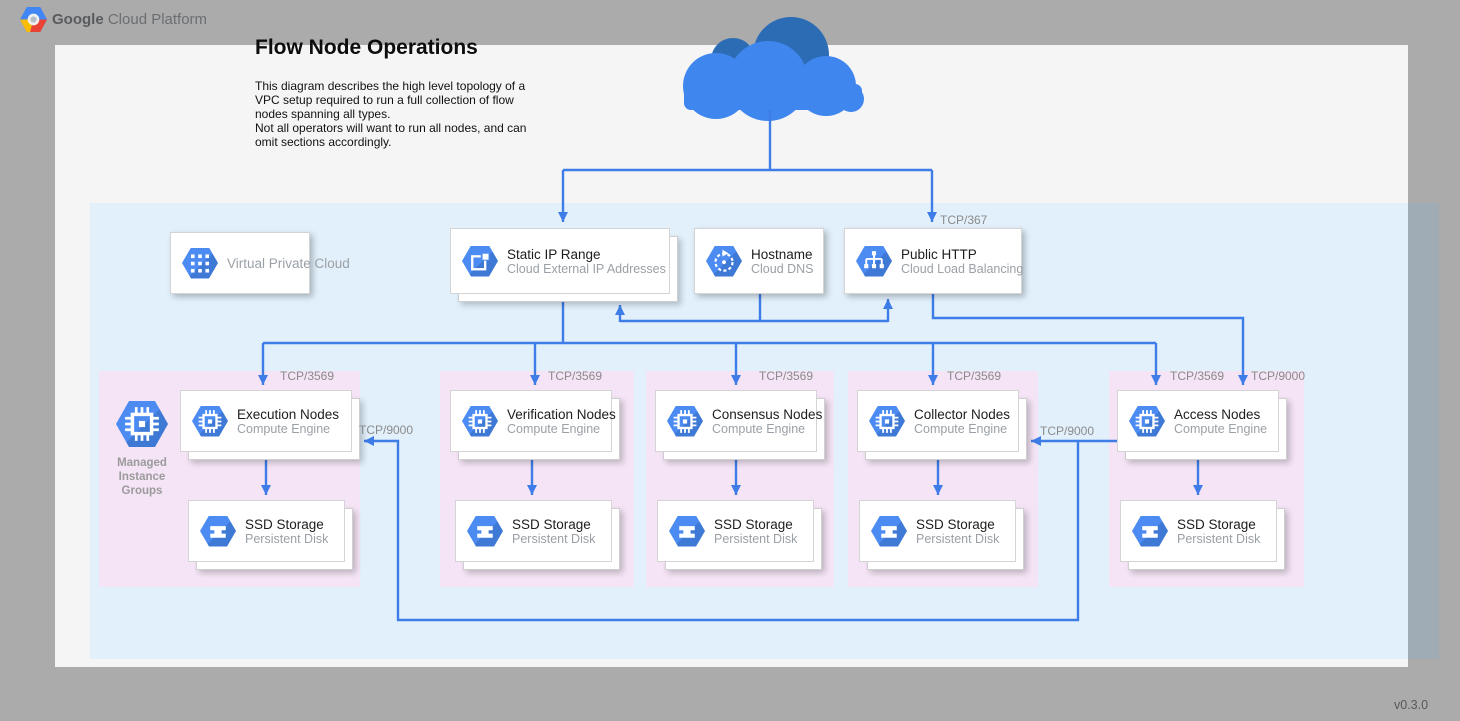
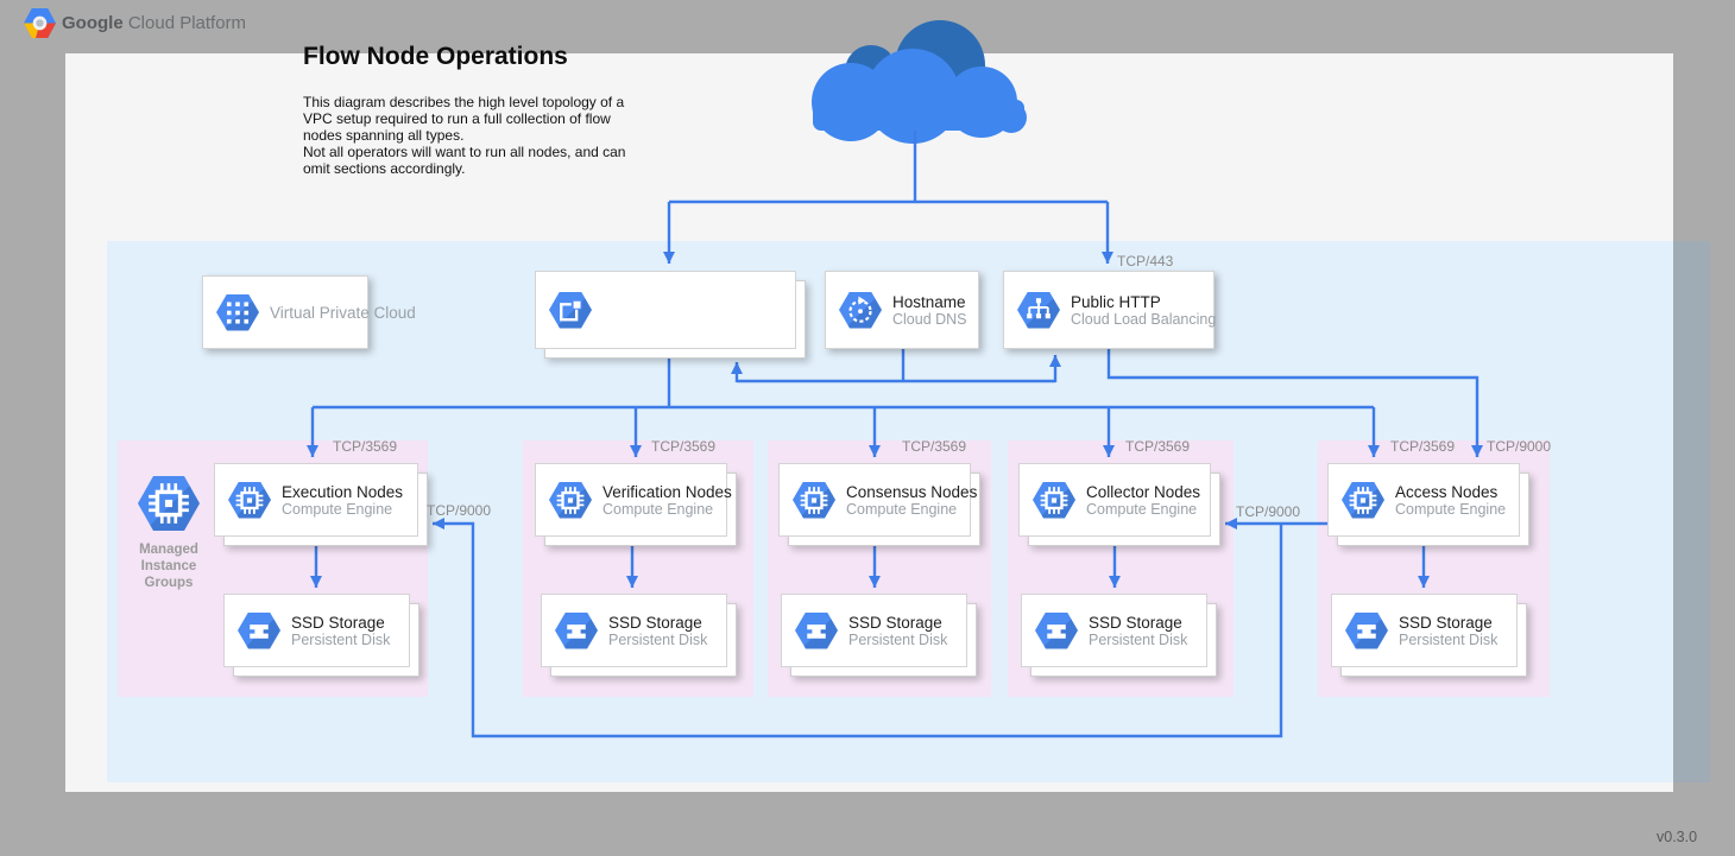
  Google Cloud Platform
  Flow Node Operations
  This diagram describes the high level topology of a
  VPC setup required to run a full collection of flow
  nodes spanning all types.
  Not all operators will want to run all nodes, and can
  omit sections accordingly.
  Virtual Private Cloud
- Static IP Range
- Cloud External IP Addresses
  Hostname
  Cloud DNS
  Public HTTP
  Cloud Load Balancing
  Managed
  Instance
  Groups
  Execution Nodes
  Compute Engine
  Verification Nodes
  Compute Engine
  Consensus Nodes
  Compute Engine
  Collector Nodes
  Compute Engine
  Access Nodes
  Compute Engine
  SSD Storage
  Persistent Disk
  SSD Storage
  Persistent Disk
  SSD Storage
  Persistent Disk
  SSD Storage
  Persistent Disk
  SSD Storage
  Persistent Disk
- TCP/367
+ TCP/443
  TCP/3569
  TCP/3569
  TCP/3569
  TCP/3569
  TCP/3569
  TCP/9000
  TCP/9000
  TCP/9000
  v0.3.0
